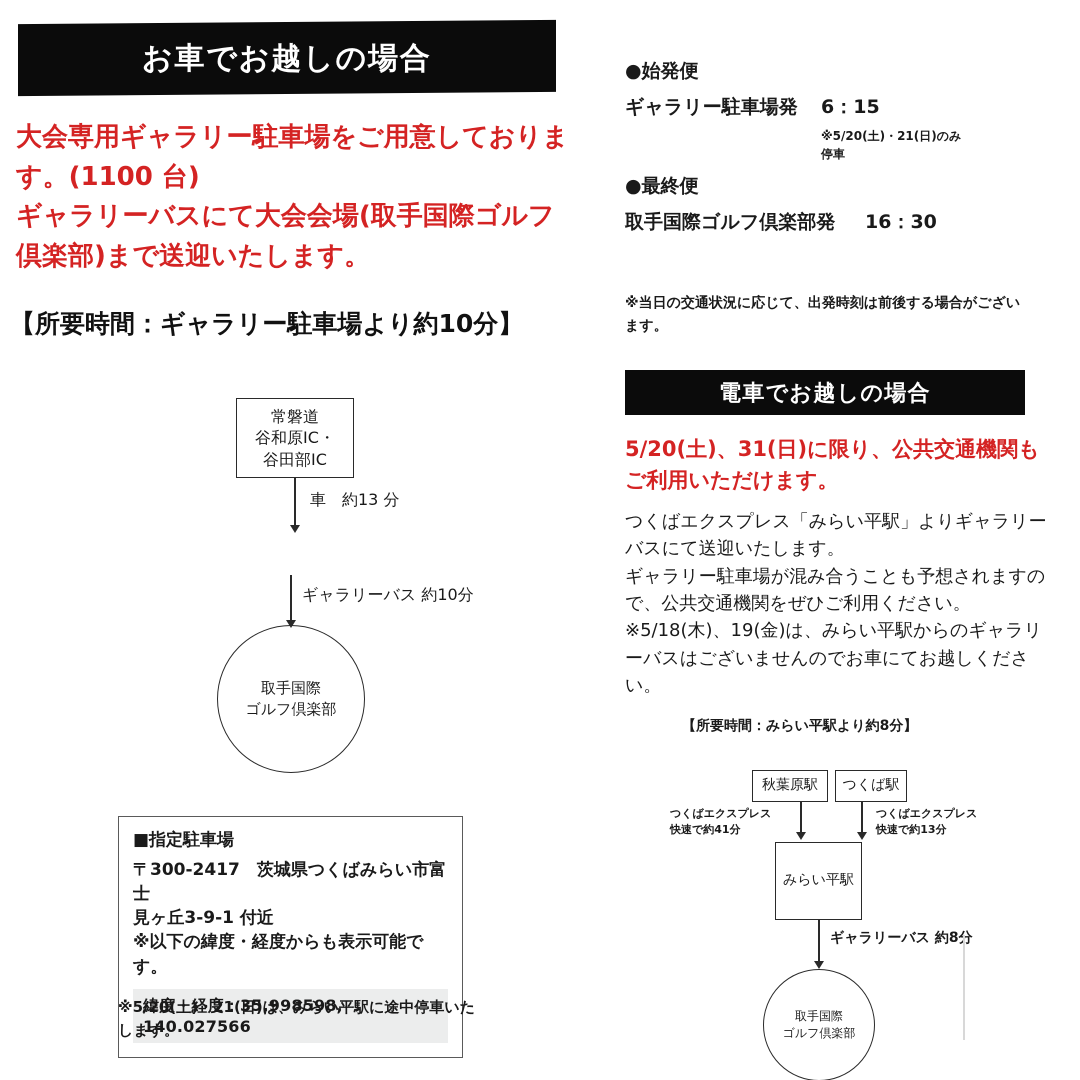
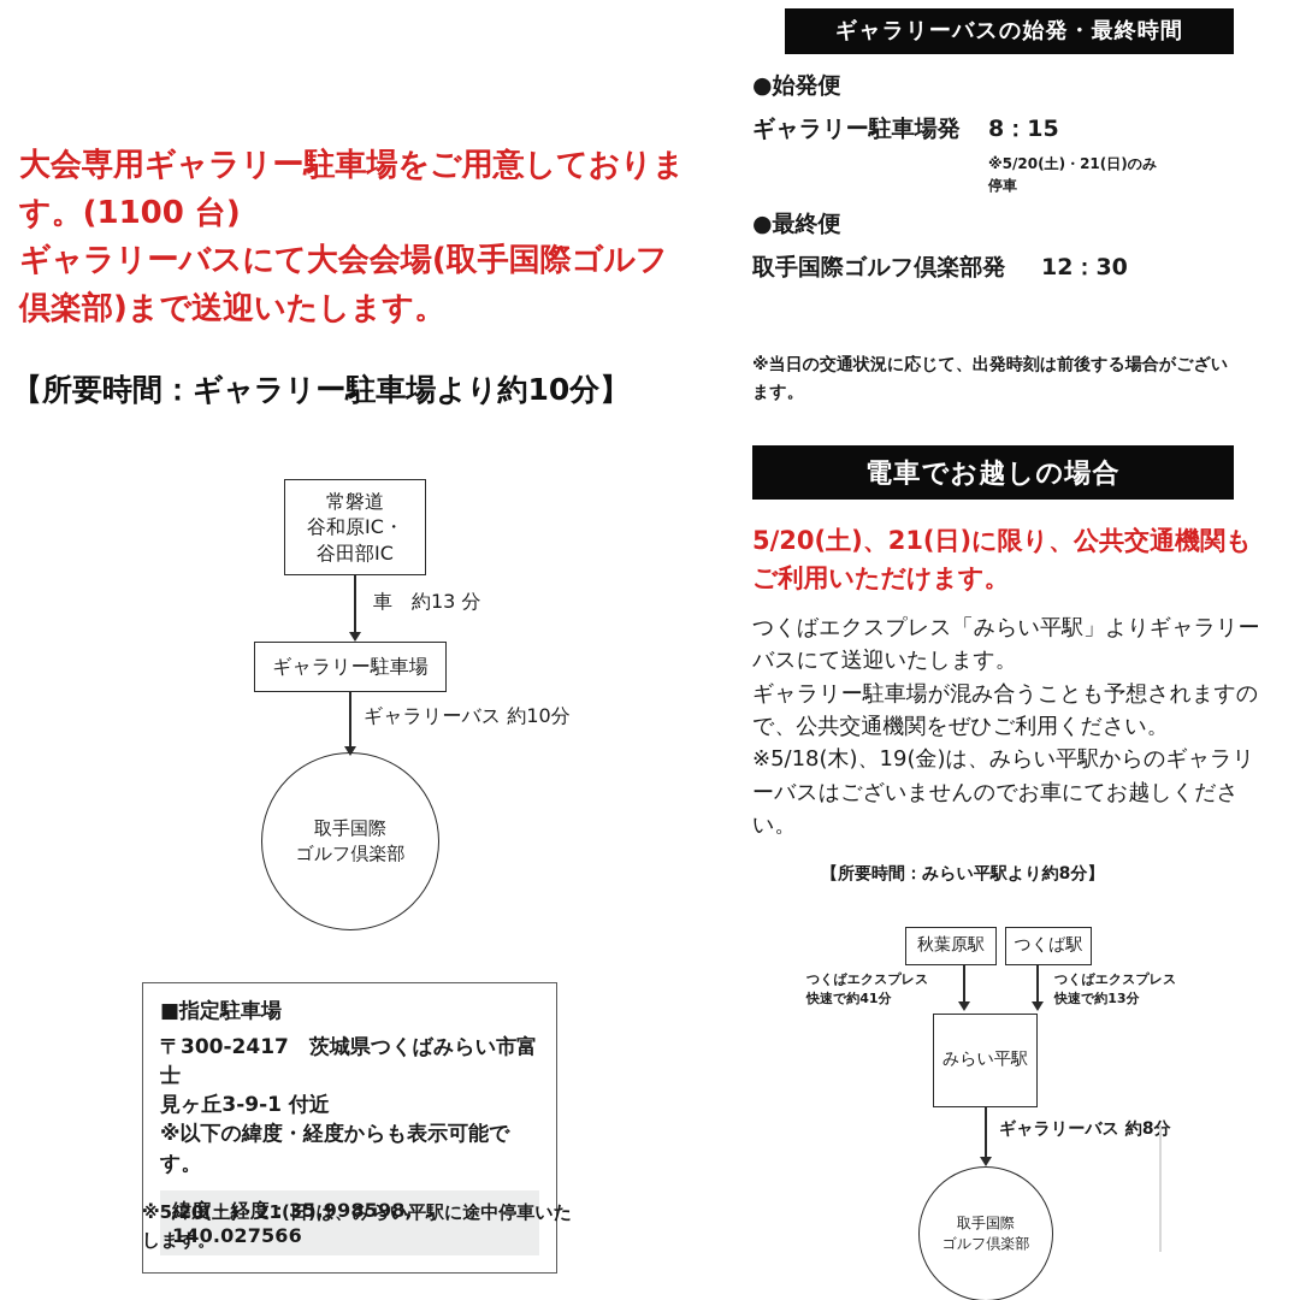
- お車でお越しの場合
  大会専用ギャラリー駐車場をご用意しております。(1100 台)
  ギャラリーバスにて大会会場(取手国際ゴルフ倶楽部)まで送迎いたします。
  【所要時間：ギャラリー駐車場より約10分】
  常磐道
  谷和原IC・
  谷田部IC
  車 約13 分
+ ギャラリー駐車場
  ギャラリーバス 約10分
  取手国際
  ゴルフ倶楽部
  ■指定駐車場
  〒300-2417 茨城県つくばみらい市富士
  見ヶ丘3-9-1 付近
  ※以下の緯度・経度からも表示可能です。
  緯度・経度：35.998598, 140.027566
  ※5/20(土)・21(日)は、みらい平駅に途中停車いたします。
+ ギャラリーバスの始発・最終時間
  ●始発便
  ギャラリー駐車場発
- 6：15
+ 8：15
  ※5/20(土)・21(日)のみ
  停車
  ●最終便
  取手国際ゴルフ倶楽部発
- 16：30
+ 12：30
  ※当日の交通状況に応じて、出発時刻は前後する場合がございます。
  電車でお越しの場合
- 5/20(土)、31(日)に限り、公共交通機関もご利用いただけます。
+ 5/20(土)、21(日)に限り、公共交通機関もご利用いただけます。
  つくばエクスプレス「みらい平駅」よりギャラリーバスにて送迎いたします。
  ギャラリー駐車場が混み合うことも予想されますので、公共交通機関をぜひご利用ください。
  ※5/18(木)、19(金)は、みらい平駅からのギャラリーバスはございませんのでお車にてお越しください。
  【所要時間：みらい平駅より約8分】
  秋葉原駅
  つくば駅
  つくばエクスプレス
  快速で約41分
  つくばエクスプレス
  快速で約13分
  みらい平駅
  ギャラリーバス 約8分
  取手国際
  ゴルフ倶楽部
